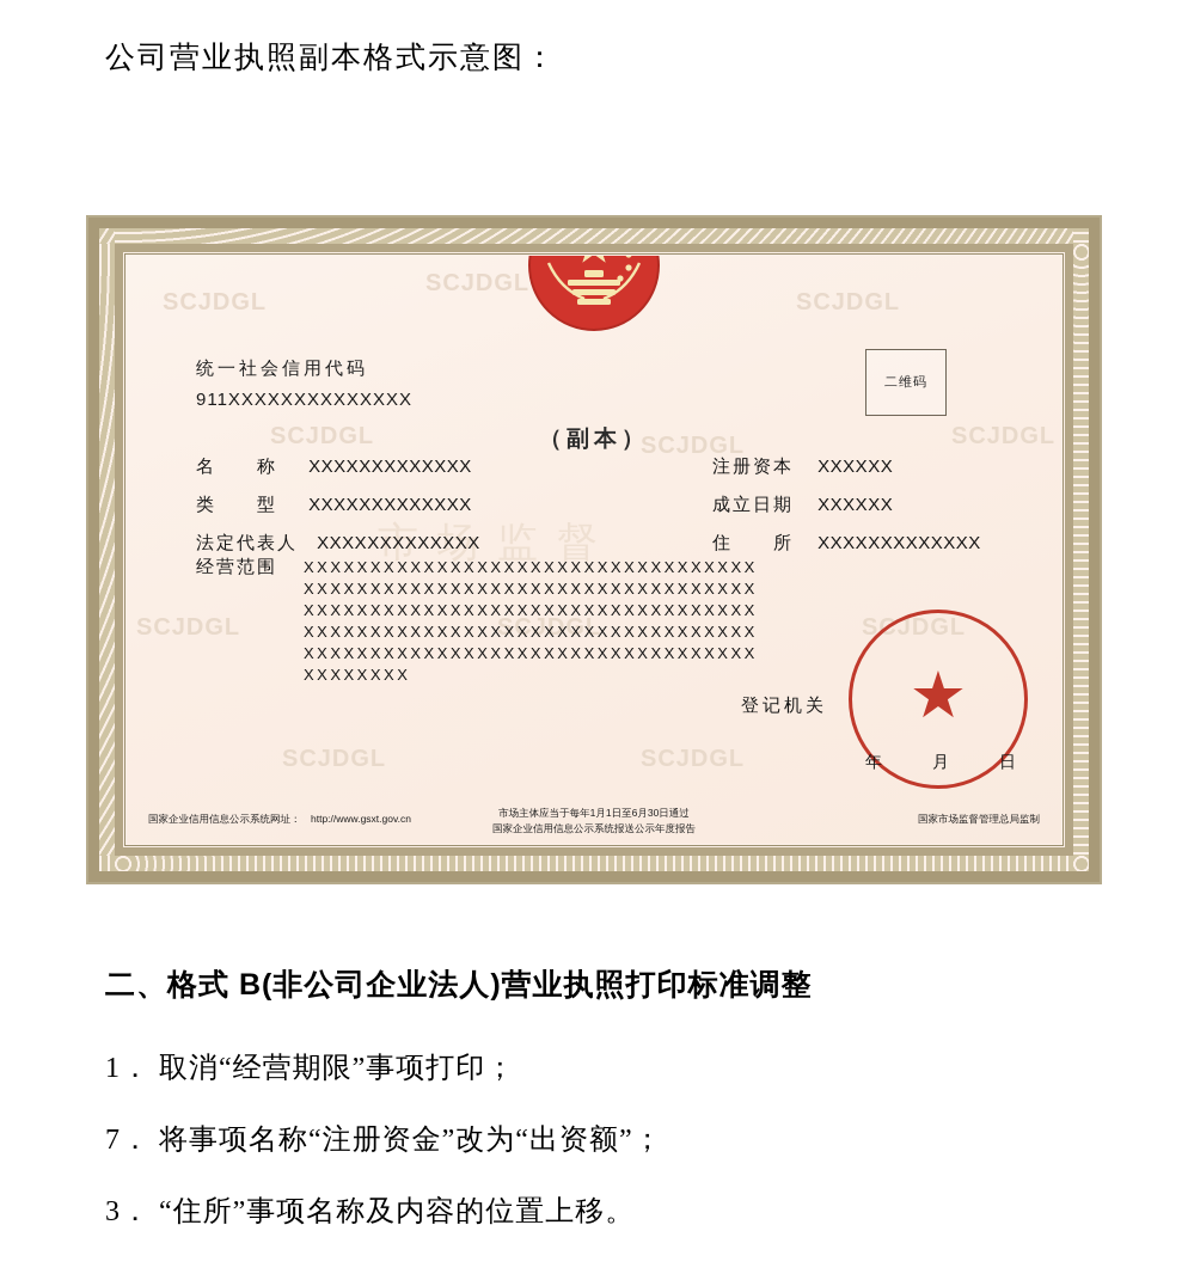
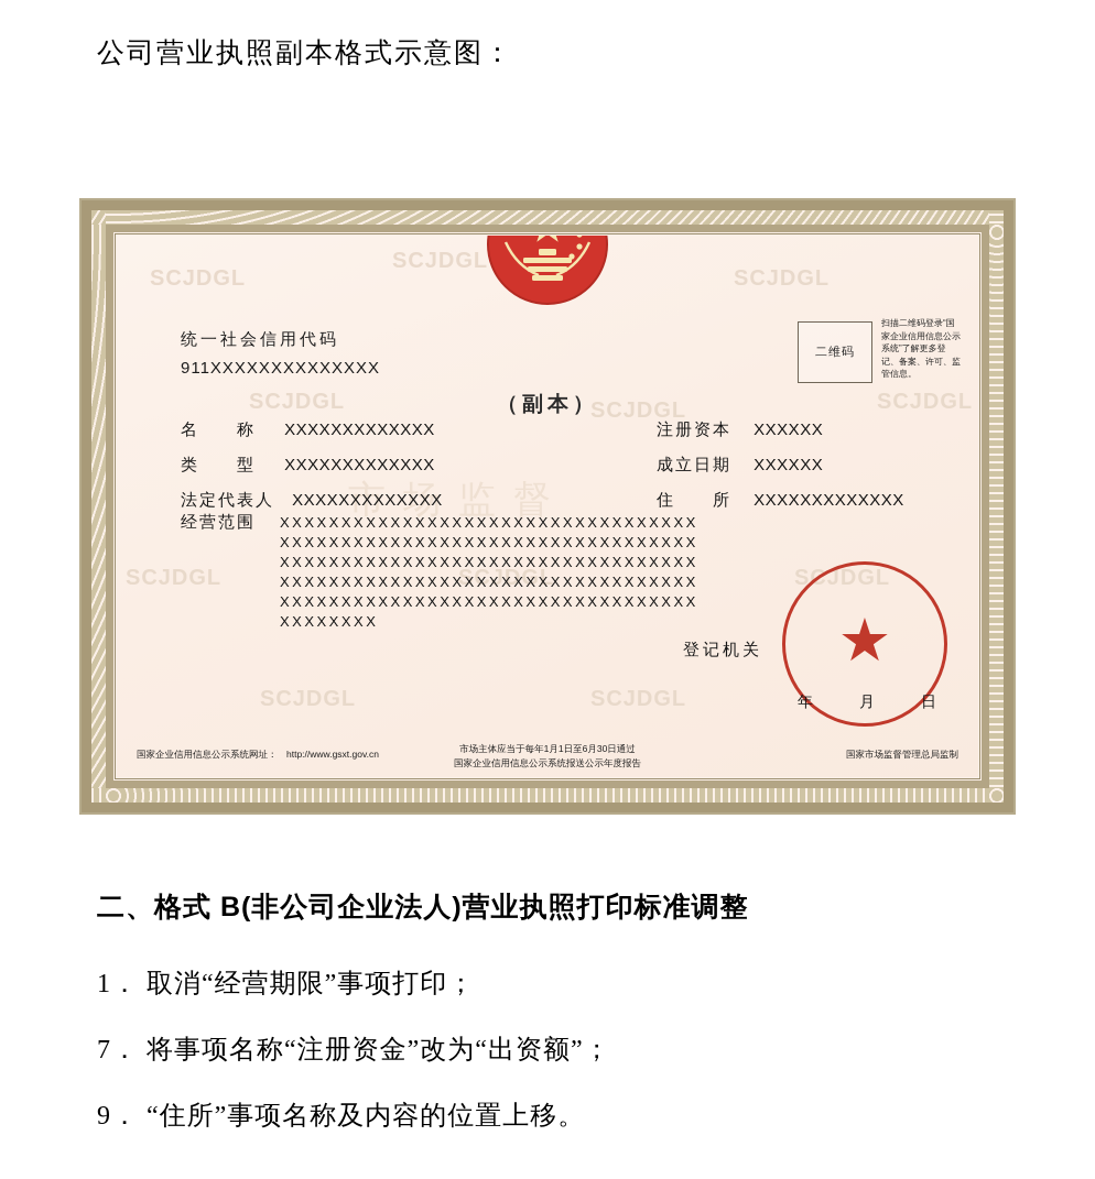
  公司营业执照副本格式示意图：
  SCJDGL
  SCJDGL
  SCJDGL
  SCJDGL
  SCJDGL
  SCJDGL
  SCJDGL
  SCJDGL
  SCJDGL
  SCJDGL
  SCJDGL
  市场监督
  （副本）
  统一社会信用代码
  911XXXXXXXXXXXXXX
  二维码
+ 扫描二维码登录“国家企业信用信息公示系统”了解更多登记、备案、许可、监管信息。
  名 称 XXXXXXXXXXXXX
  类 型 XXXXXXXXXXXXX
  法定代表人 XXXXXXXXXXXXX
  注册资本 XXXXXX
  成立日期 XXXXXX
  住 所 XXXXXXXXXXXXX
  经营范围
  XXXXXXXXXXXXXXXXXXXXXXXXXXXXXXXXXXXXXXXXXXXXXXXXXXXXXXXXXXXXXXXXXXXXXXXXXXXXXXXXXXXXXXXXXXXXXXXXXXXXXXXXXXXXXXXXXXXXXXXXXXXXXXXXXXXXXXXXXXXXXXXXXXXXXXXXXXXXXXXXXXXXXXXXXXXXXXXXXX
  登记机关
  ★
  年
  月
  日
  国家企业信用信息公示系统网址： http://www.gsxt.gov.cn
  市场主体应当于每年1月1日至6月30日通过
  国家企业信用信息公示系统报送公示年度报告
  国家市场监督管理总局监制
  二、格式 B(非公司企业法人)营业执照打印标准调整
  1． 取消“经营期限”事项打印；
  7． 将事项名称“注册资金”改为“出资额”；
- 3． “住所”事项名称及内容的位置上移。
+ 9． “住所”事项名称及内容的位置上移。
